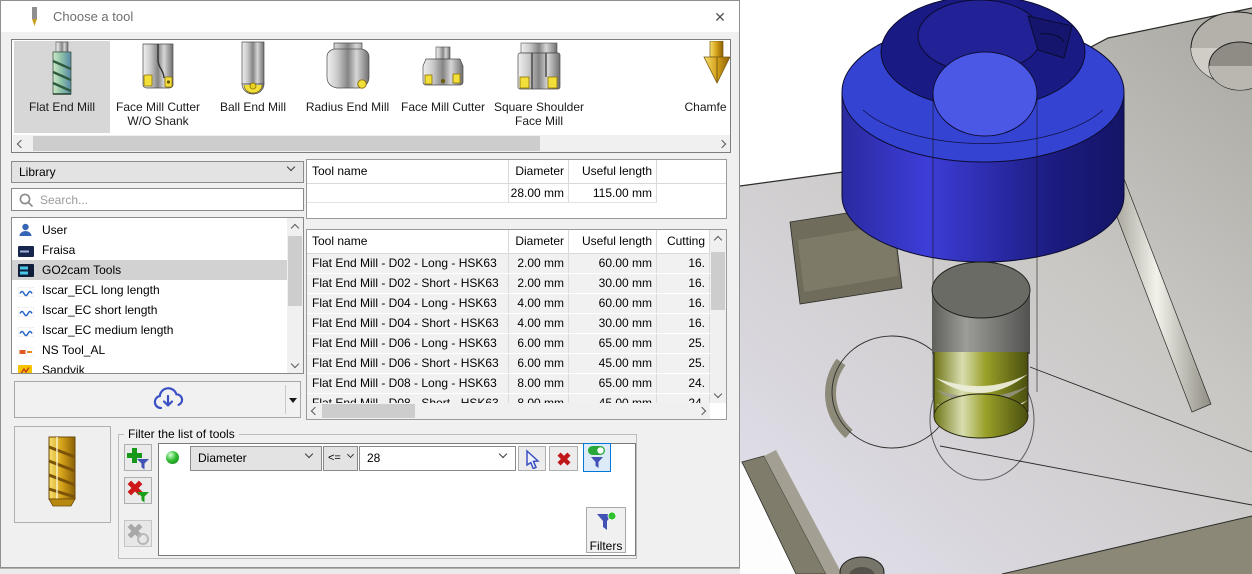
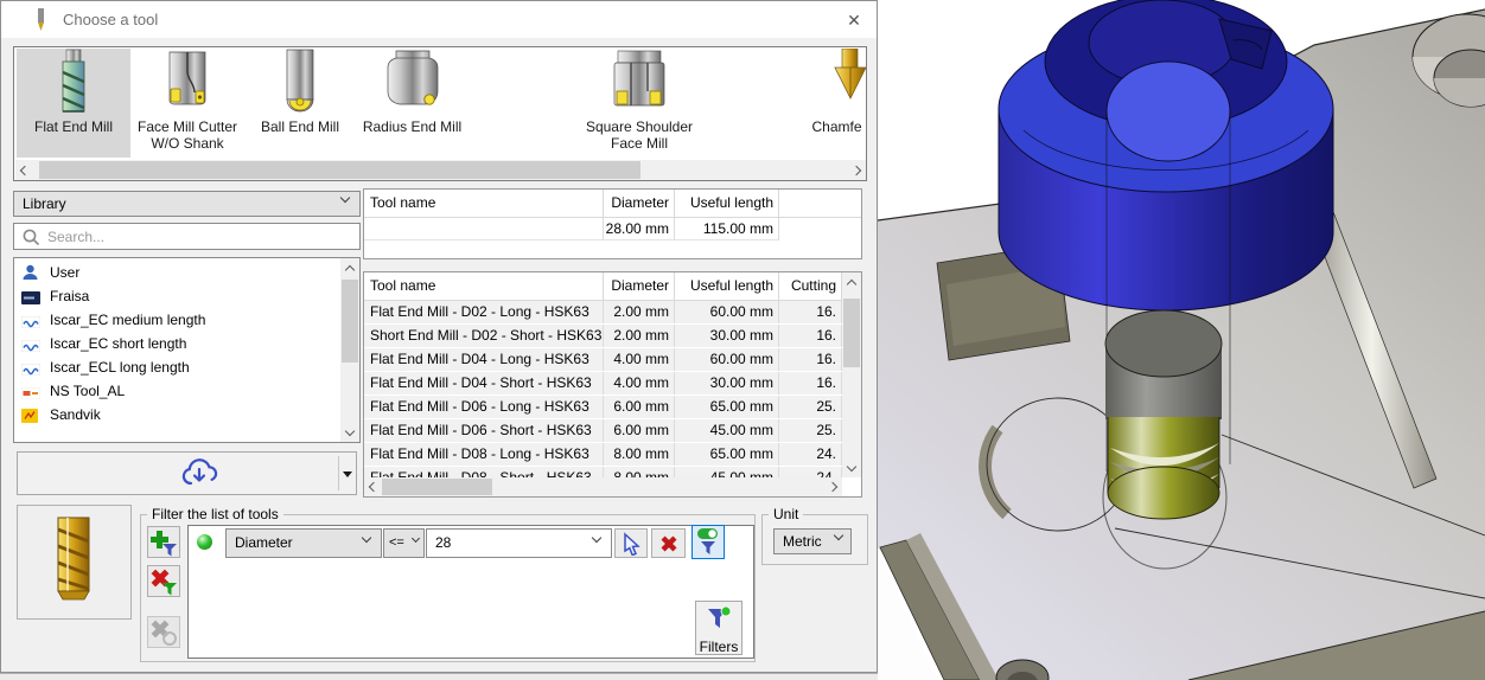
  Choose a tool
  ✕
  Flat End Mill
  Face Mill Cutter W/O Shank
  Ball End Mill
  Radius End Mill
- Face Mill Cutter
  Square Shoulder Face Mill
  Chamfe
  Library
  Search...
  User
  Fraisa
- GO2cam Tools
- Iscar_ECL long length
+ Iscar_EC medium length
  Iscar_EC short length
- Iscar_EC medium length
+ Iscar_ECL long length
  NS Tool_AL
  Sandvik
  Tool name
  Diameter
  Useful length
  28.00 mm
  115.00 mm
  Tool name
  Diameter
  Useful length
  Cutting
  Flat End Mill - D02 - Long - HSK63
  2.00 mm
  60.00 mm
  16.
- Flat End Mill - D02 - Short - HSK63
+ Short End Mill - D02 - Short - HSK63
  2.00 mm
  30.00 mm
  16.
  Flat End Mill - D04 - Long - HSK63
  4.00 mm
  60.00 mm
  16.
  Flat End Mill - D04 - Short - HSK63
  4.00 mm
  30.00 mm
  16.
  Flat End Mill - D06 - Long - HSK63
  6.00 mm
  65.00 mm
  25.
  Flat End Mill - D06 - Short - HSK63
  6.00 mm
  45.00 mm
  25.
  Flat End Mill - D08 - Long - HSK63
  8.00 mm
  65.00 mm
  24.
  Filter the list of tools
  Diameter
  <=
  28
  Filters
+ Unit
+ Metric
